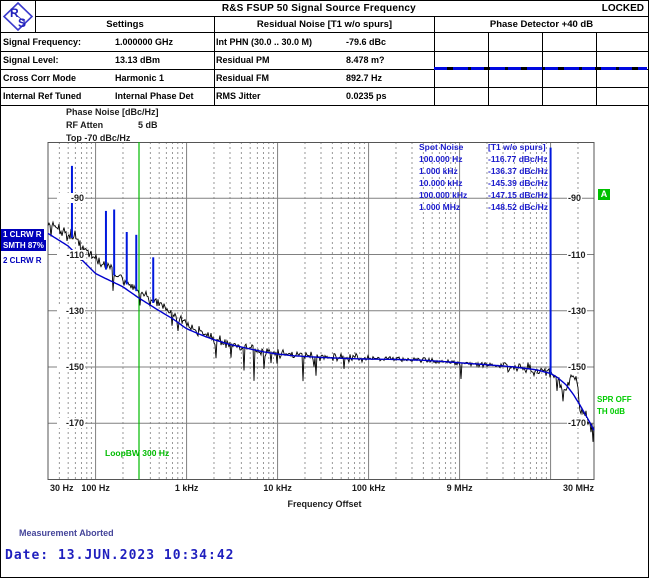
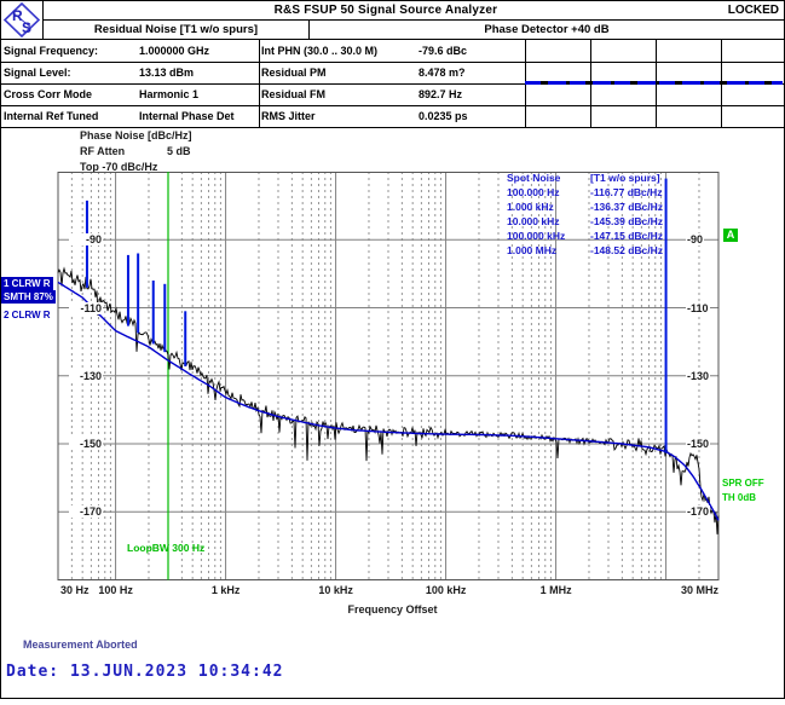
  R
  S
- R&S FSUP 50 Signal Source Frequency
+ R&S FSUP 50 Signal Source Analyzer
  LOCKED
- Settings
  Residual Noise [T1 w/o spurs]
  Phase Detector +40 dB
  Signal Frequency:
  1.000000 GHz
  Int PHN (30.0 .. 30.0 M)
  -79.6 dBc
  Signal Level:
  13.13 dBm
  Residual PM
  8.478 m?
  Cross Corr Mode
  Harmonic 1
  Residual FM
  892.7 Hz
  Internal Ref Tuned
  Internal Phase Det
  RMS Jitter
  0.0235 ps
  Phase Noise [dBc/Hz]
  RF Atten
  5 dB
  Top -70 dBc/Hz
  1 CLRW R
  SMTH 87%
  2 CLRW R
  -90
  -90
  -110
  -110
  -130
  -130
  -150
  -150
  -170
  -170
  30 Hz
  100 Hz
  1 kHz
  10 kHz
  100 kHz
- 9 MHz
+ 1 MHz
  30 MHz
  Spot Noise
  [T1 w/o spurs]
  100.000 Hz
  -116.77 dBc/Hz
  1.000 kHz
  -136.37 dBc/Hz
  10.000 kHz
  -145.39 dBc/Hz
  100.000 kHz
  -147.15 dBc/Hz
  1.000 MHz
  -148.52 dBc/Hz
  A
  SPR OFF
  TH 0dB
  LoopBW 300 Hz
  Frequency Offset
  Measurement Aborted
  Date: 13.JUN.2023 10:34:42
